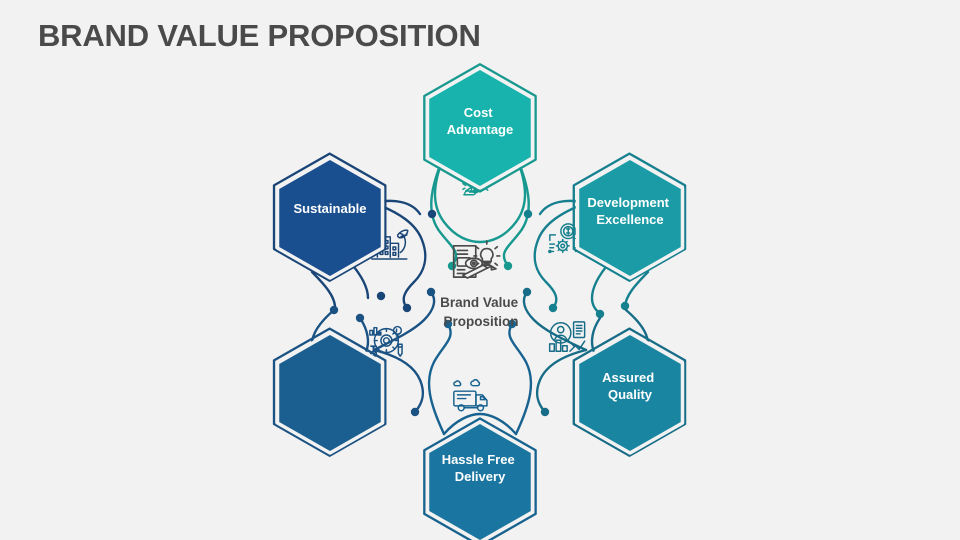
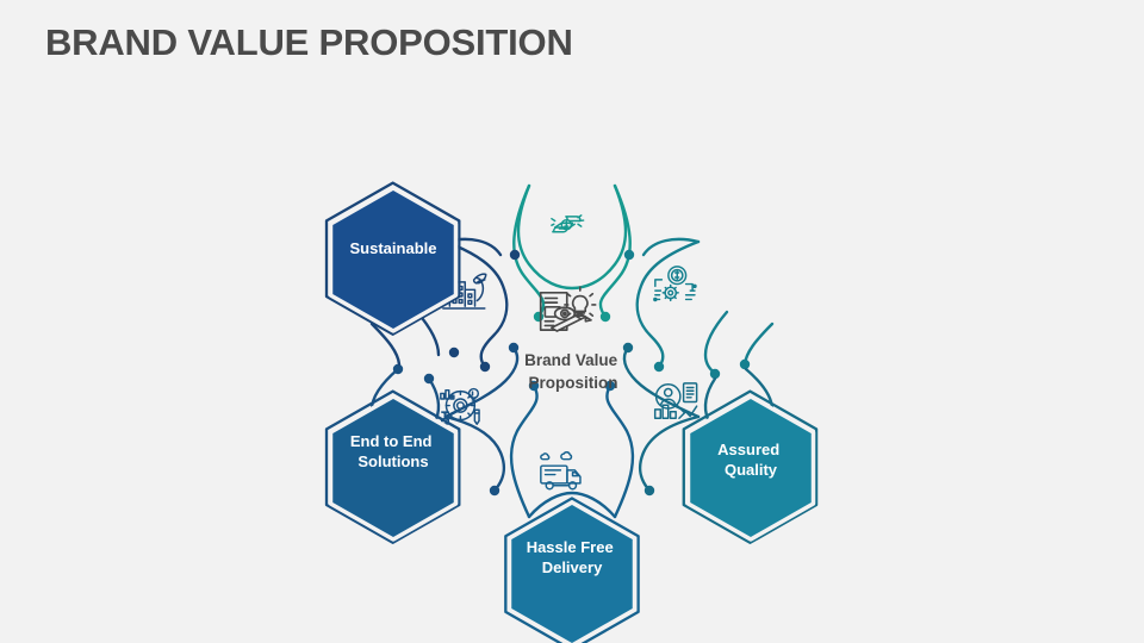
  BRAND VALUE PROPOSITION
- Cost Advantage
- Development Excellence
  Assured Quality
  Hassle Free Delivery
+ End to End Solutions
  Sustainable
  Brand Value Proposition
